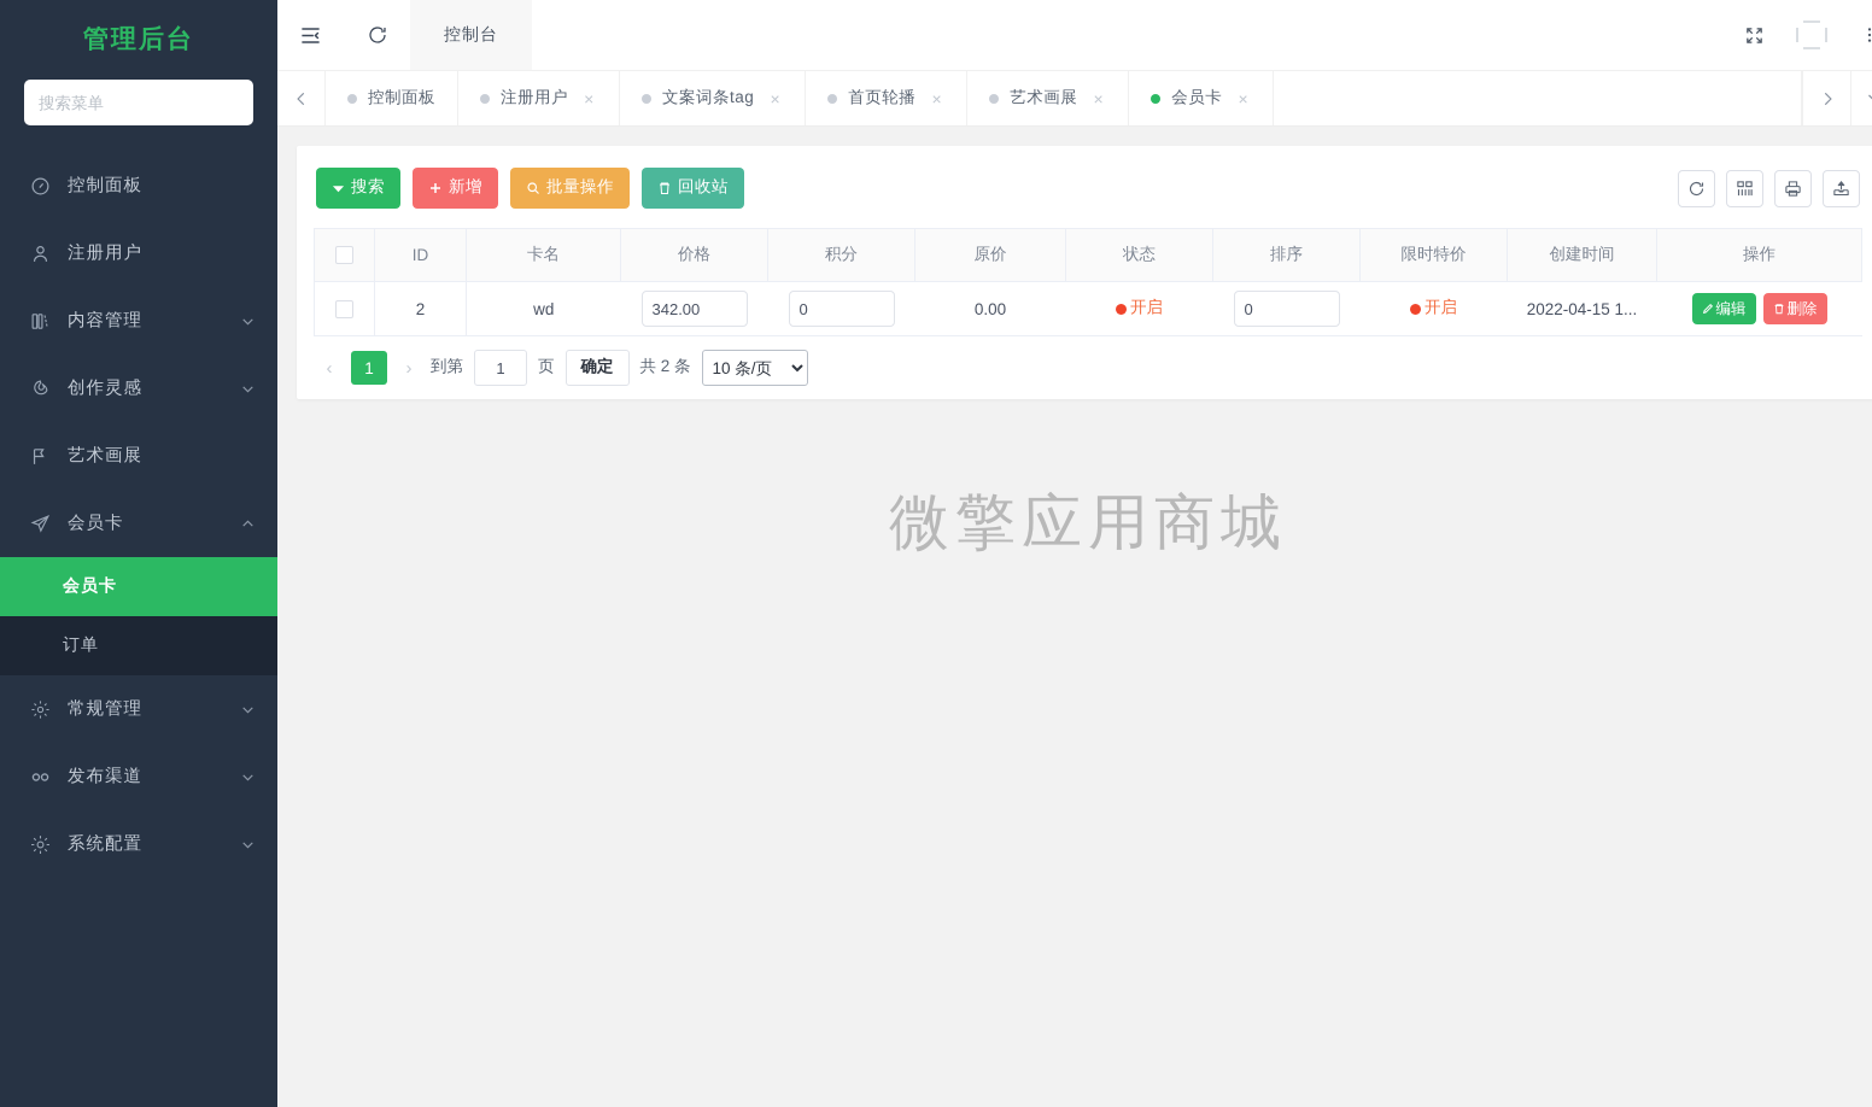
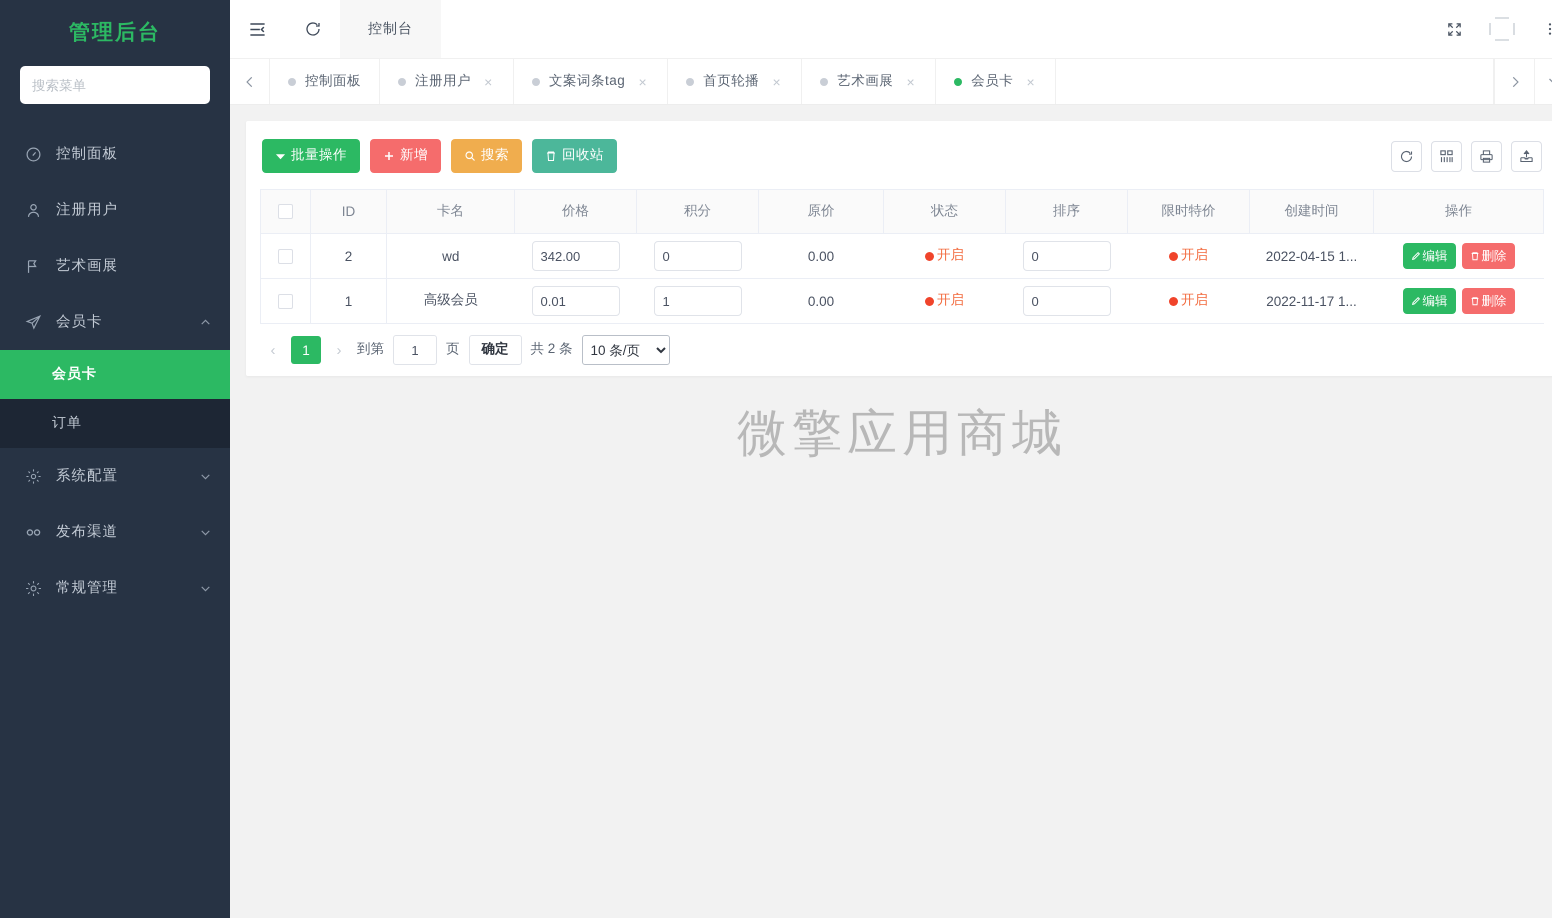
  管理后台
  搜索菜单
  控制面板
  注册用户
- 内容管理
- 创作灵感
  艺术画展
  会员卡
  会员卡
  订单
- 常规管理
+ 系统配置
  发布渠道
- 系统配置
+ 常规管理
  控制台
  控制面板
  注册用户
  ×
  文案词条tag
  ×
  首页轮播
  ×
  艺术画展
  ×
  会员卡
  ×
- 搜索
+ 批量操作
  新增
- 批量操作
+ 搜索
  回收站
  	ID	卡名	价格	积分	原价	状态	排序	限时特价	创建时间	操作
  	2	wd	342.00	0	0.00	开启	0	开启	2022-04-15 1...	编辑 删除
+ 	1	高级会员	0.01	1	0.00	开启	0	开启	2022-11-17 1...	编辑 删除
  ‹
  1
  ›
  到第
  1
  页
  确定
  共 2 条
  10 条/页
  微擎应用商城
